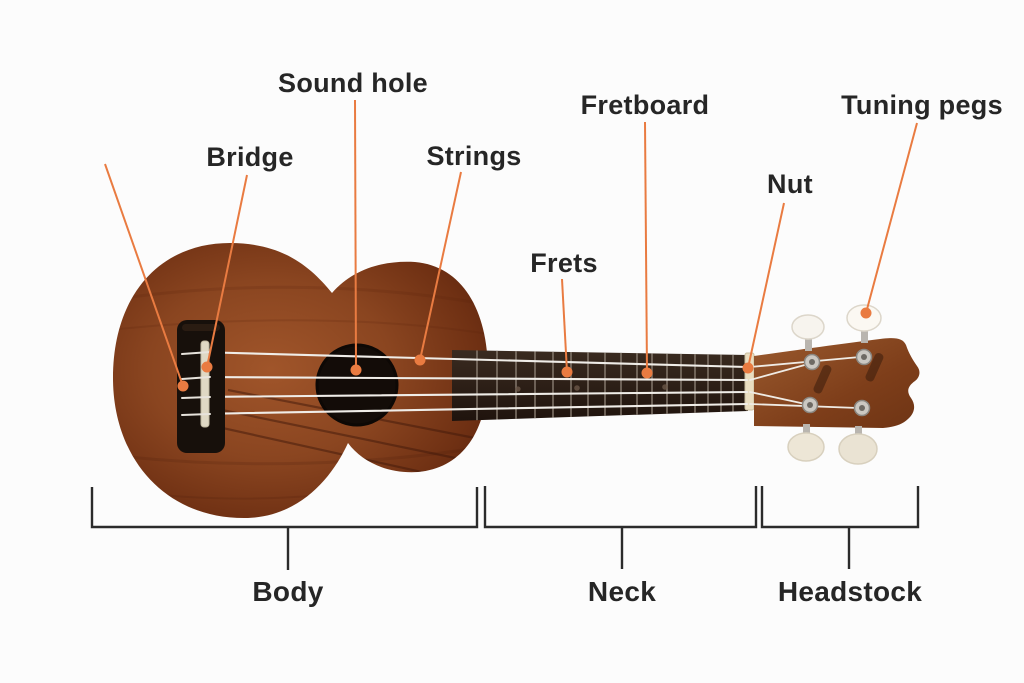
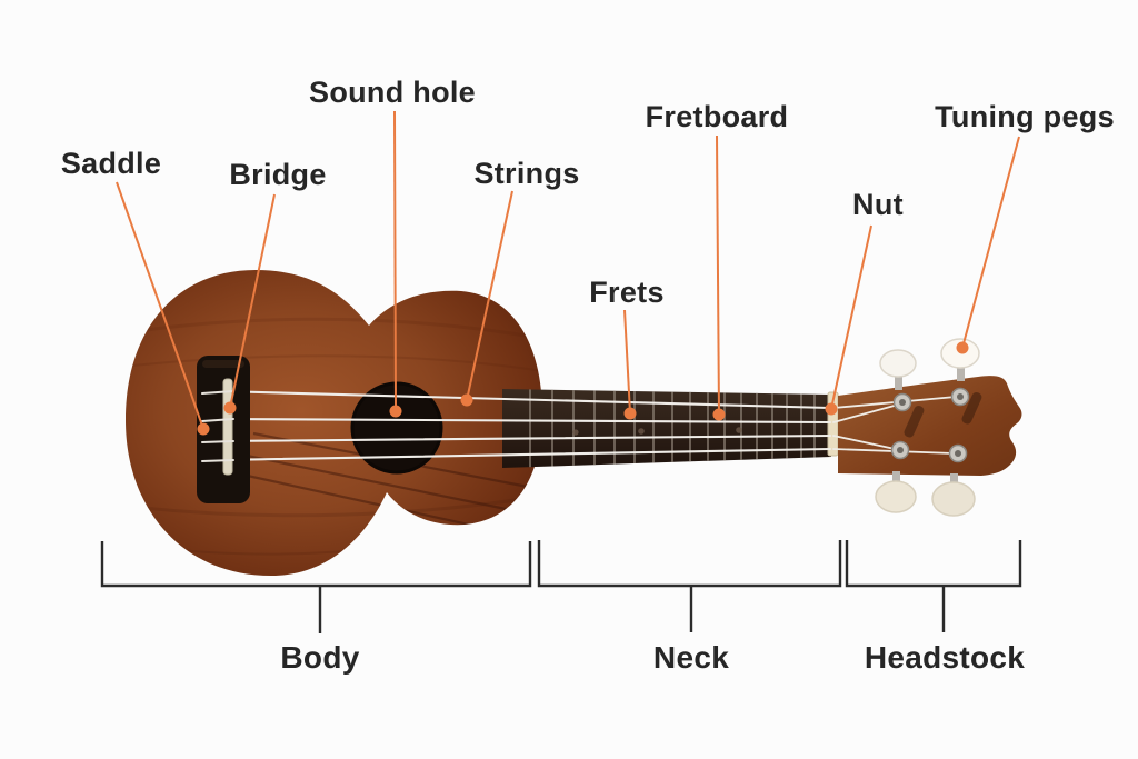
+ Saddle
  Bridge
  Sound hole
  Strings
  Frets
  Fretboard
  Nut
  Tuning pegs
  Body
  Neck
  Headstock
